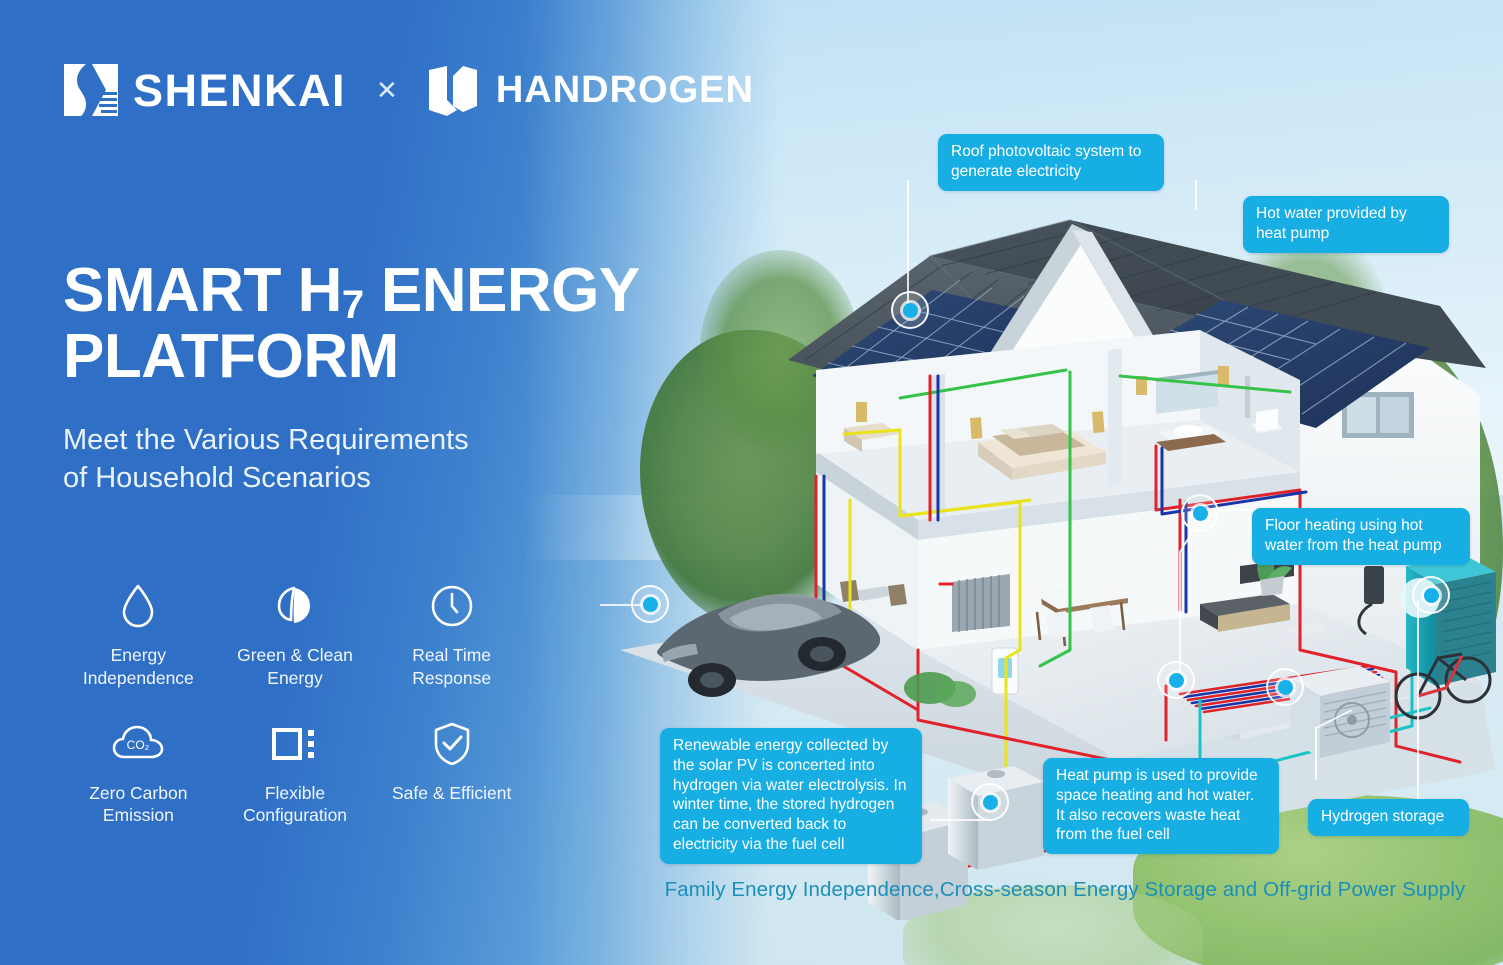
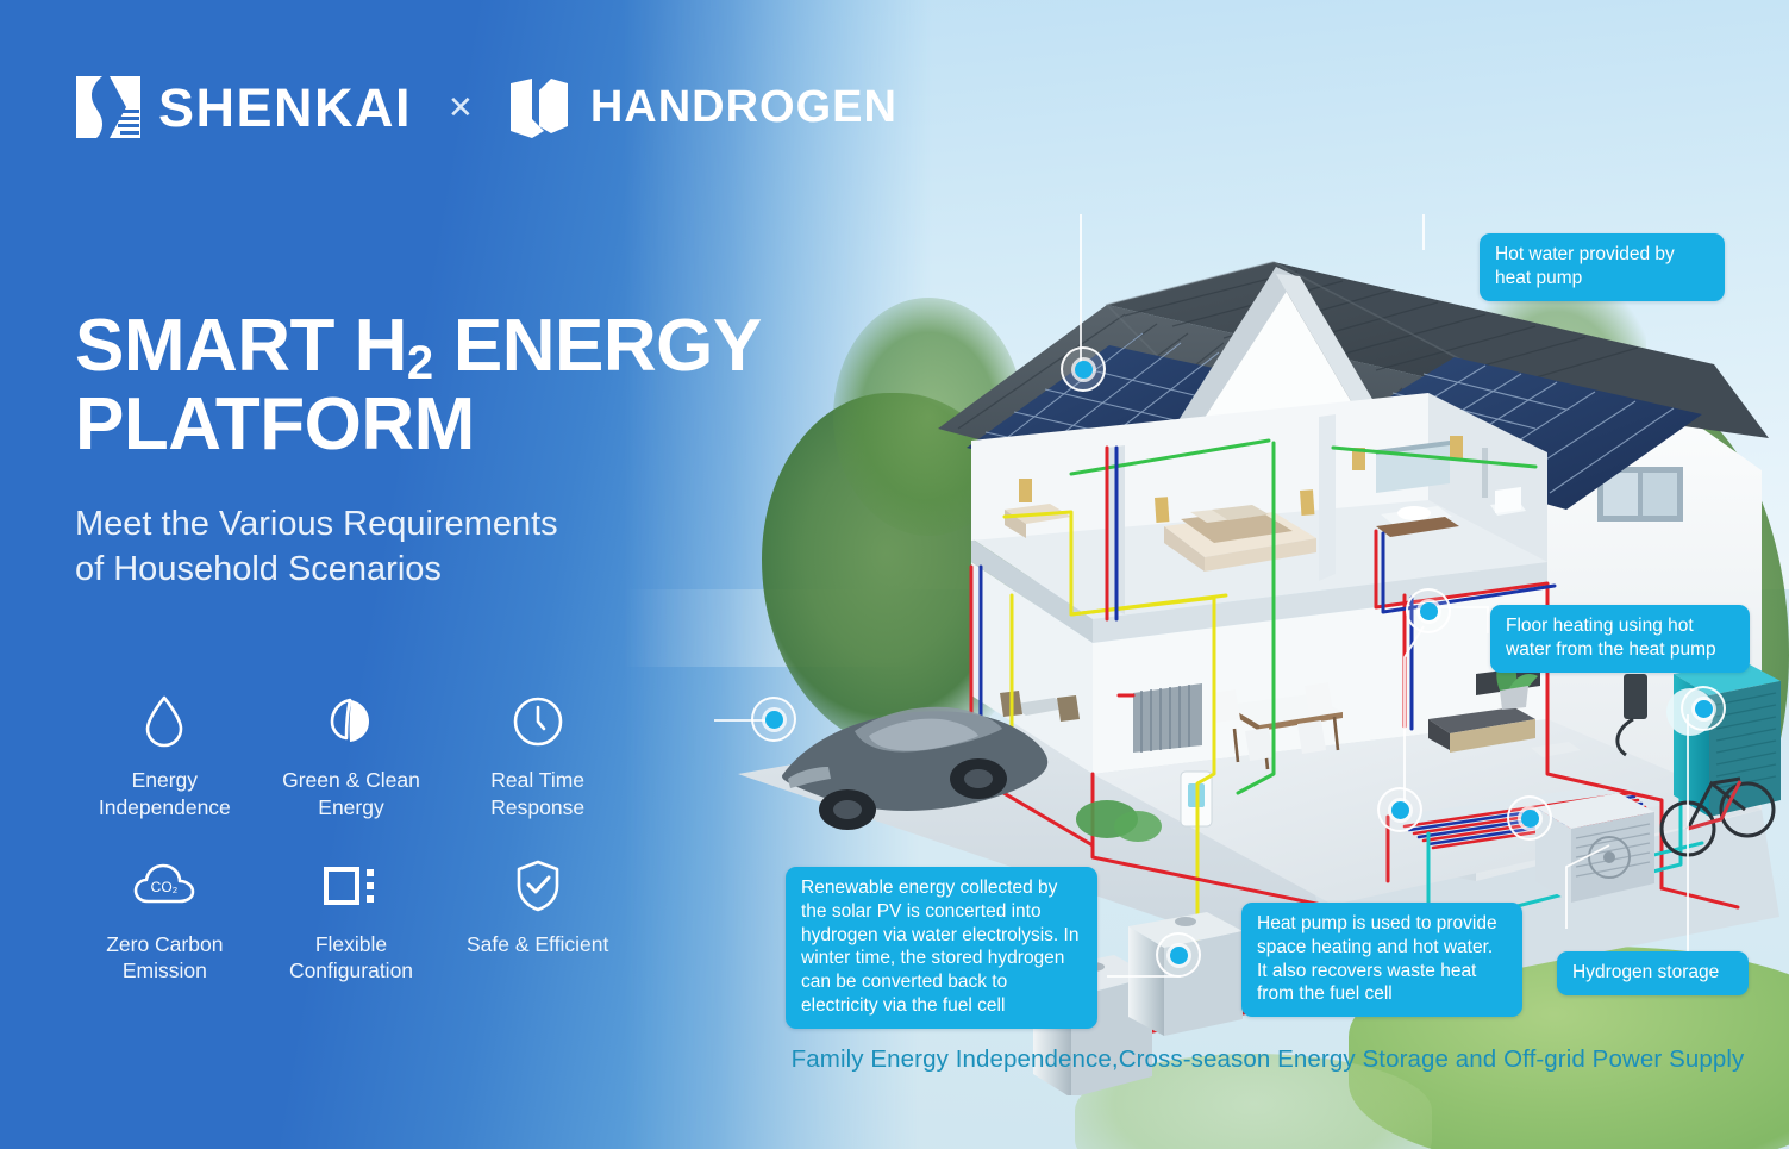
  SHENKAI
  ✕
  HANDROGEN
- SMART H7 ENERGY
+ SMART H2 ENERGY
  PLATFORM
  Meet the Various Requirements
  of Household Scenarios
  Energy
  Independence
  Green & Clean
  Energy
  Real Time
  Response
  CO₂
  Zero Carbon
  Emission
  Flexible
  Configuration
  Safe & Efficient
- Roof photovoltaic system to generate electricity
  Hot water provided by heat pump
  Floor heating using hot water from the heat pump
  Renewable energy collected by the solar PV is concerted into hydrogen via water electrolysis. In winter time, the stored hydrogen can be converted back to electricity via the fuel cell
  Heat pump is used to provide space heating and hot water. It also recovers waste heat from the fuel cell
  Hydrogen storage
  Family Energy Independence,Cross-season Energy Storage and Off-grid Power Supply
